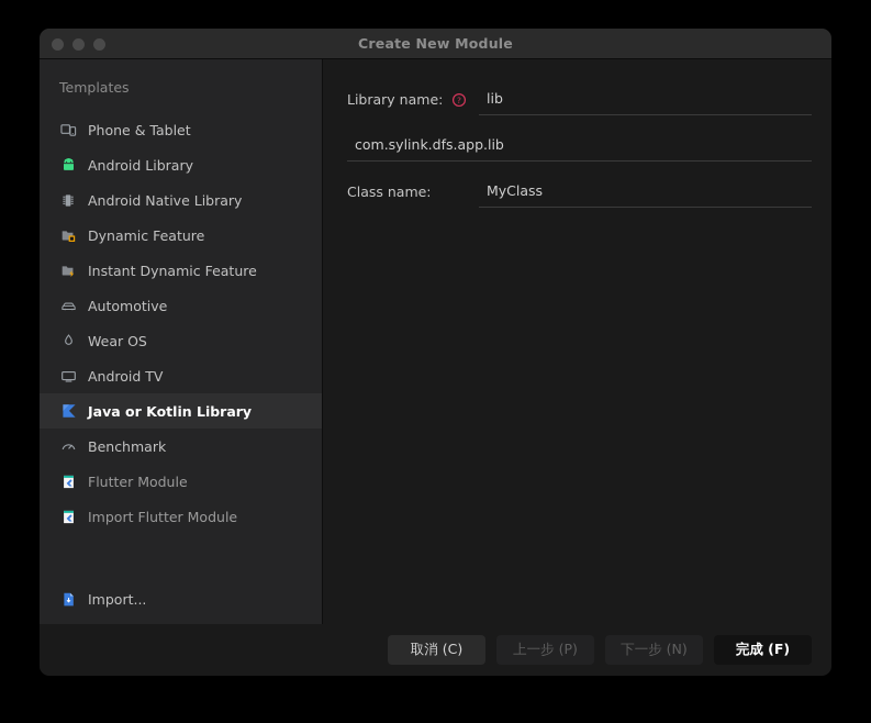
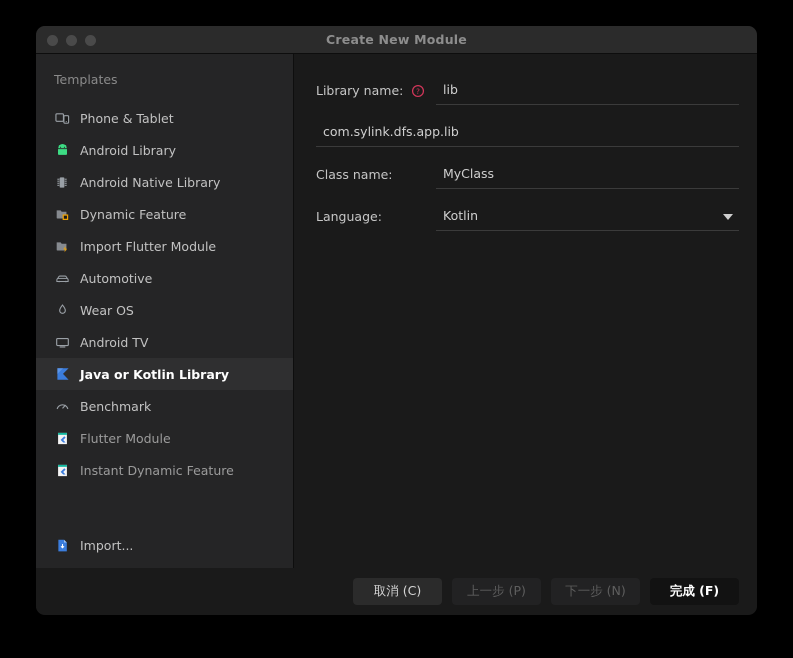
  Create New Module
  Templates
  Phone & Tablet
  Android Library
  Android Native Library
  Dynamic Feature
- Instant Dynamic Feature
+ Import Flutter Module
  Automotive
  Wear OS
  Android TV
  Java or Kotlin Library
  Benchmark
  Flutter Module
- Import Flutter Module
+ Instant Dynamic Feature
  Import...
  Library name:
  ?
  lib
  com.sylink.dfs.app.lib
  Class name:
  MyClass
+ Language:
+ Kotlin
  取消 (C)
  上一步 (P)
  下一步 (N)
  完成 (F)
